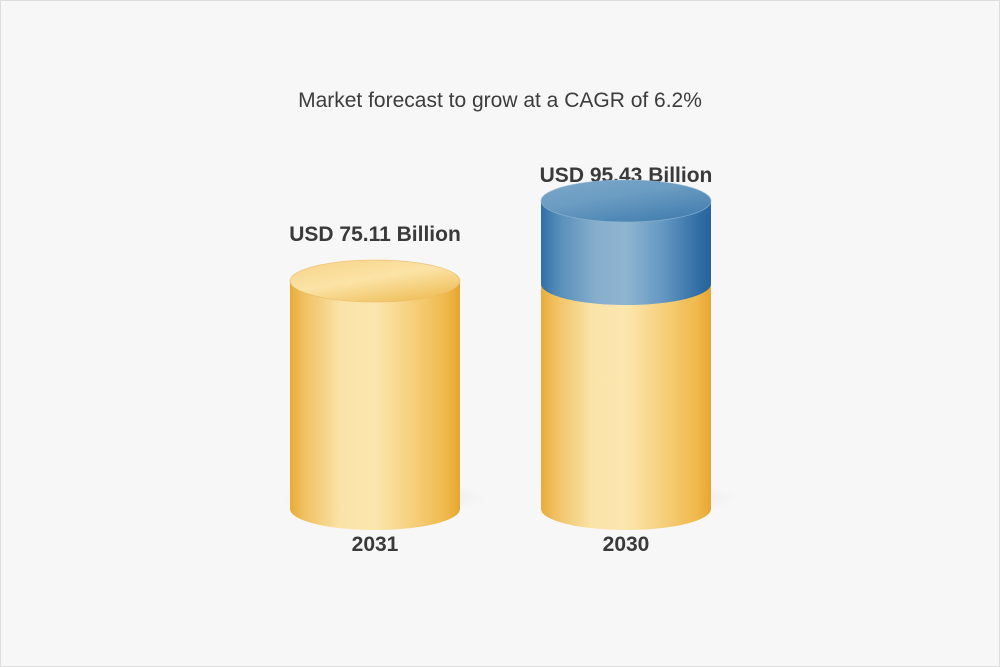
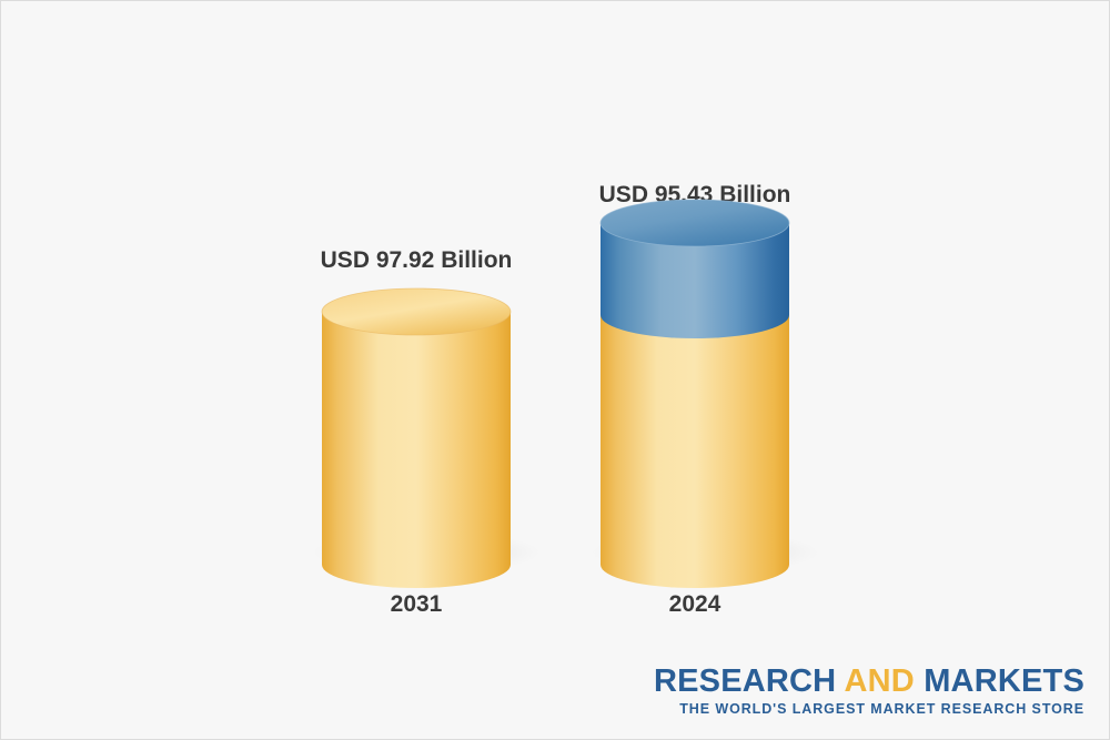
- Market forecast to grow at a CAGR of 6.2%
- USD 75.11 Billion
+ USD 97.92 Billion
  2031
  USD 95.43 Billion
- 2030
+ 2024
+ RESEARCH AND MARKETS
+ THE WORLD'S LARGEST MARKET RESEARCH STORE
